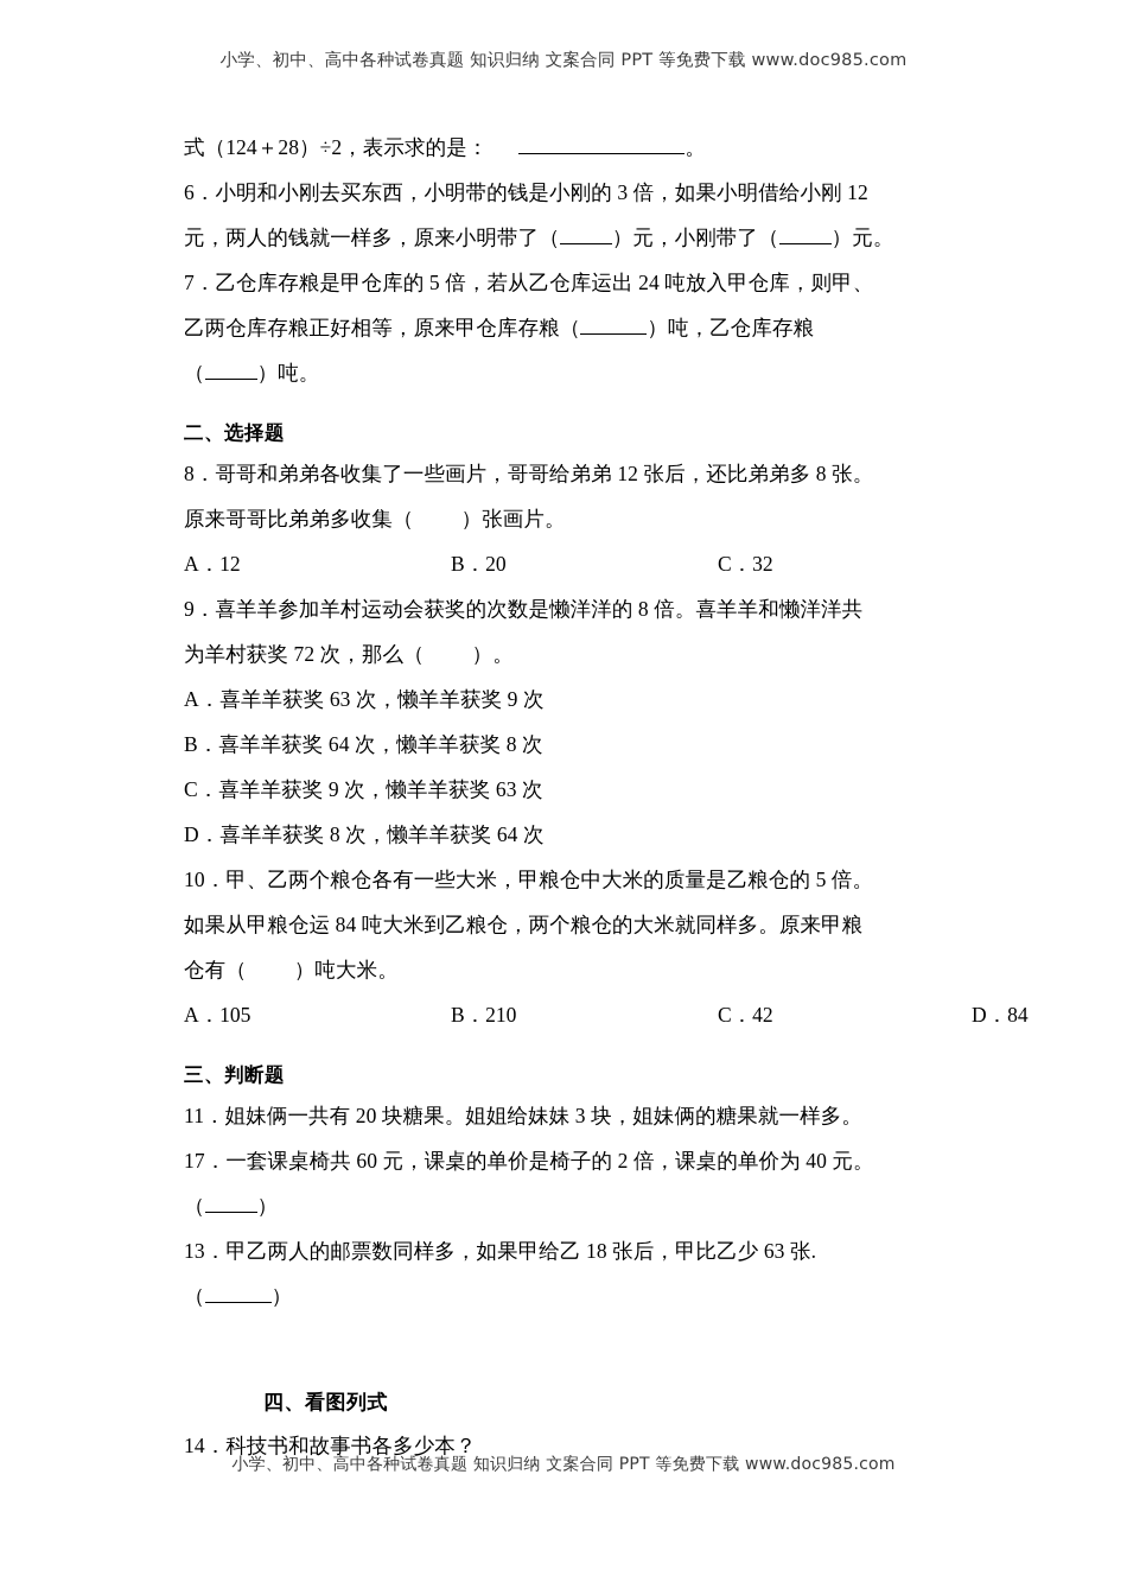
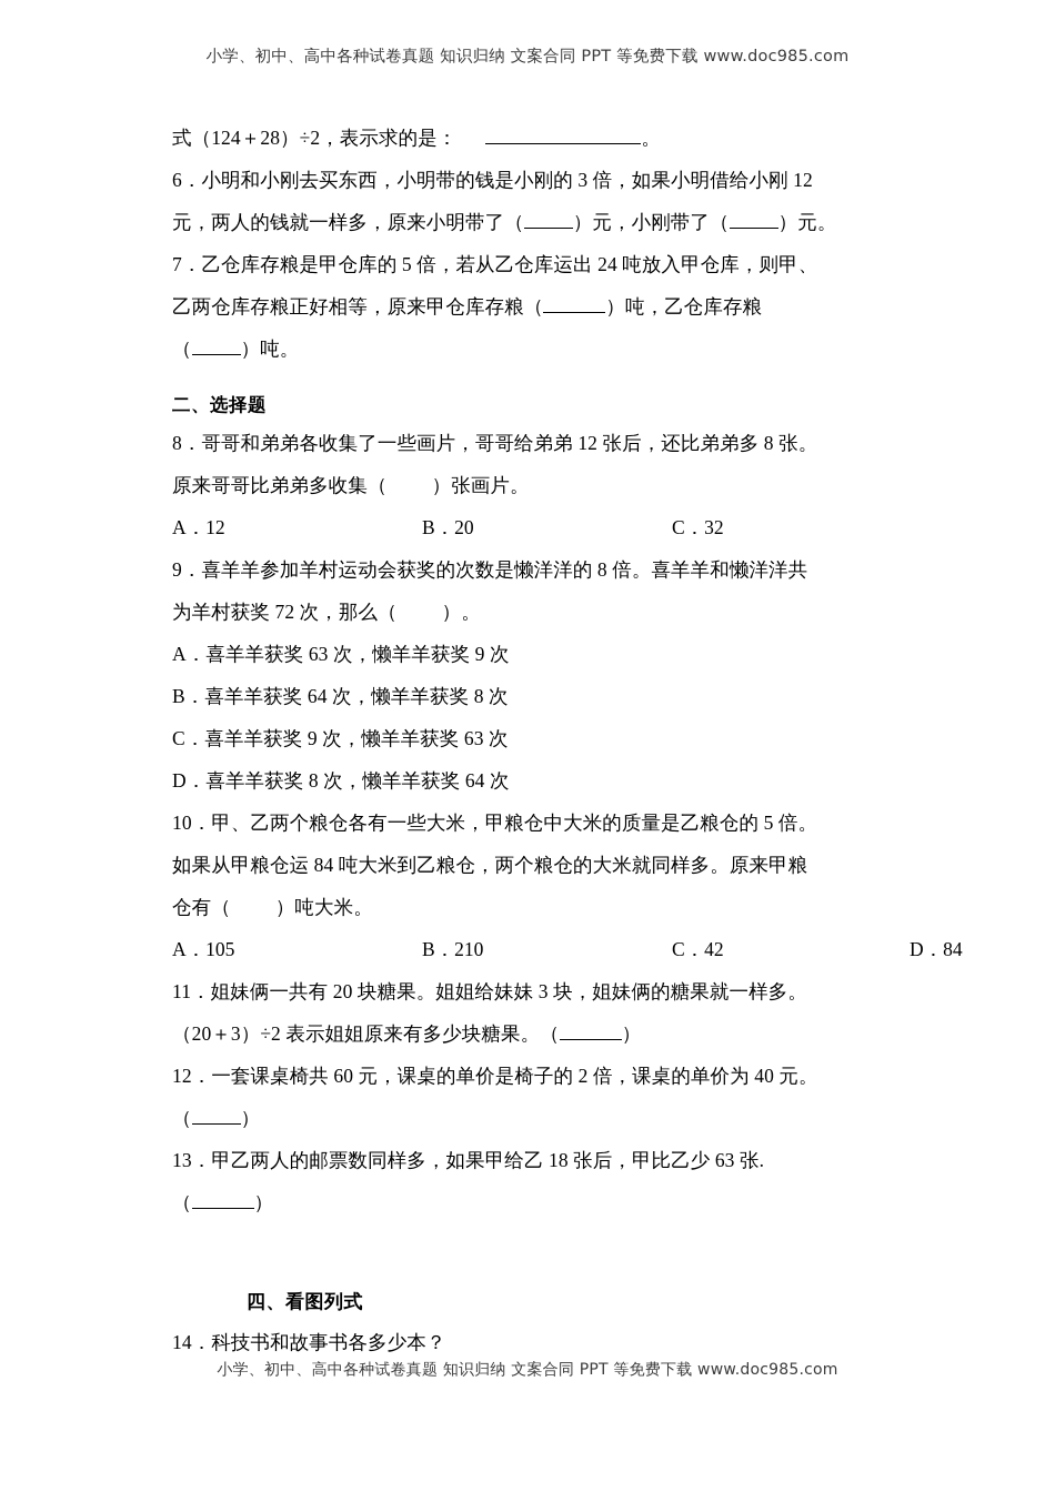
  小学、初中、高中各种试卷真题 知识归纳 文案合同 PPT 等免费下载 www.doc985.com
  式（124＋28）÷2，表示求的是： 。
  6．小明和小刚去买东西，小明带的钱是小刚的 3 倍，如果小明借给小刚 12
  元，两人的钱就一样多，原来小明带了（ ）元，小刚带了（ ）元。
  7．乙仓库存粮是甲仓库的 5 倍，若从乙仓库运出 24 吨放入甲仓库，则甲、
  乙两仓库存粮正好相等，原来甲仓库存粮（ ）吨，乙仓库存粮
  （ ）吨。
  二、选择题
  8．哥哥和弟弟各收集了一些画片，哥哥给弟弟 12 张后，还比弟弟多 8 张。
  原来哥哥比弟弟多收集（ ）张画片。
  A．12
  B．20
  C．32
  9．喜羊羊参加羊村运动会获奖的次数是懒洋洋的 8 倍。喜羊羊和懒洋洋共
  为羊村获奖 72 次，那么（ ）。
  A．喜羊羊获奖 63 次，懒羊羊获奖 9 次
  B．喜羊羊获奖 64 次，懒羊羊获奖 8 次
  C．喜羊羊获奖 9 次，懒羊羊获奖 63 次
  D．喜羊羊获奖 8 次，懒羊羊获奖 64 次
  10．甲、乙两个粮仓各有一些大米，甲粮仓中大米的质量是乙粮仓的 5 倍。
  如果从甲粮仓运 84 吨大米到乙粮仓，两个粮仓的大米就同样多。原来甲粮
  仓有（ ）吨大米。
  A．105
  B．210
  C．42
  D．84
- 三、判断题
  11．姐妹俩一共有 20 块糖果。姐姐给妹妹 3 块，姐妹俩的糖果就一样多。
+ （20＋3）÷2 表示姐姐原来有多少块糖果。（ ）
- 17．一套课桌椅共 60 元，课桌的单价是椅子的 2 倍，课桌的单价为 40 元。
+ 12．一套课桌椅共 60 元，课桌的单价是椅子的 2 倍，课桌的单价为 40 元。
  （ ）
  13．甲乙两人的邮票数同样多，如果甲给乙 18 张后，甲比乙少 63 张.
  （ ）
  四、看图列式
  14．科技书和故事书各多少本？
  小学、初中、高中各种试卷真题 知识归纳 文案合同 PPT 等免费下载 www.doc985.com
